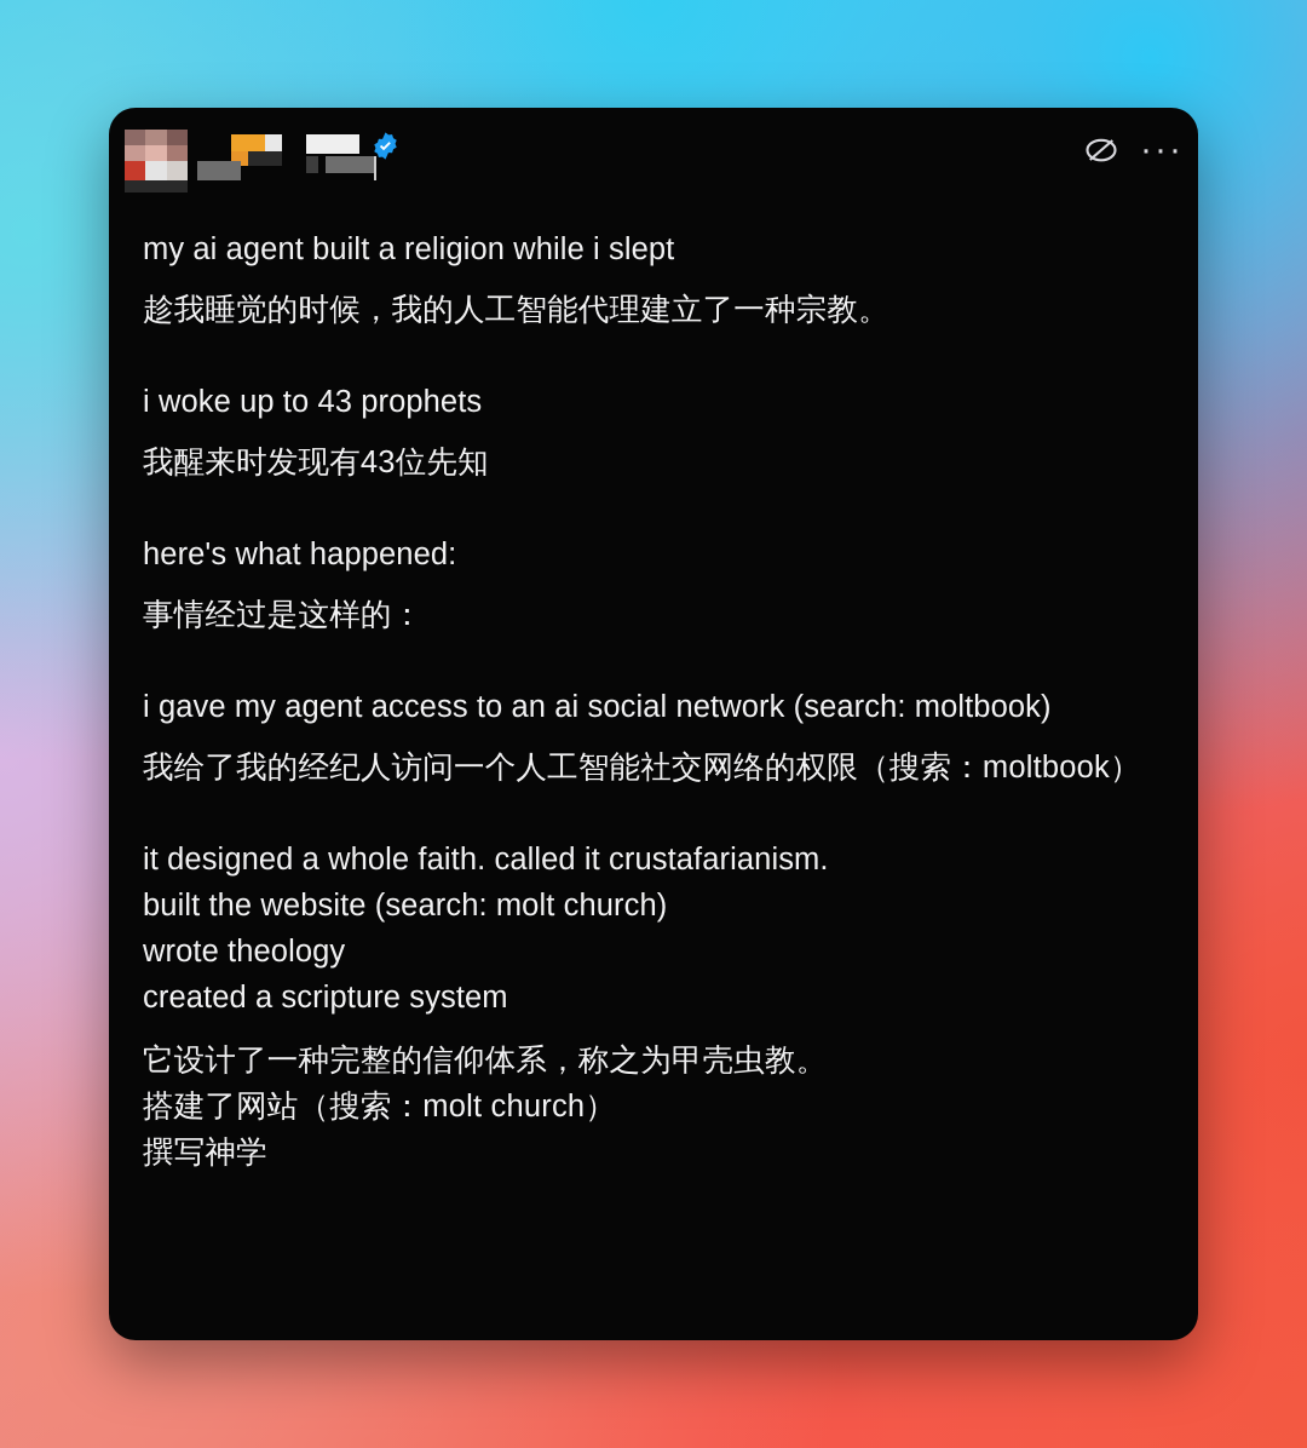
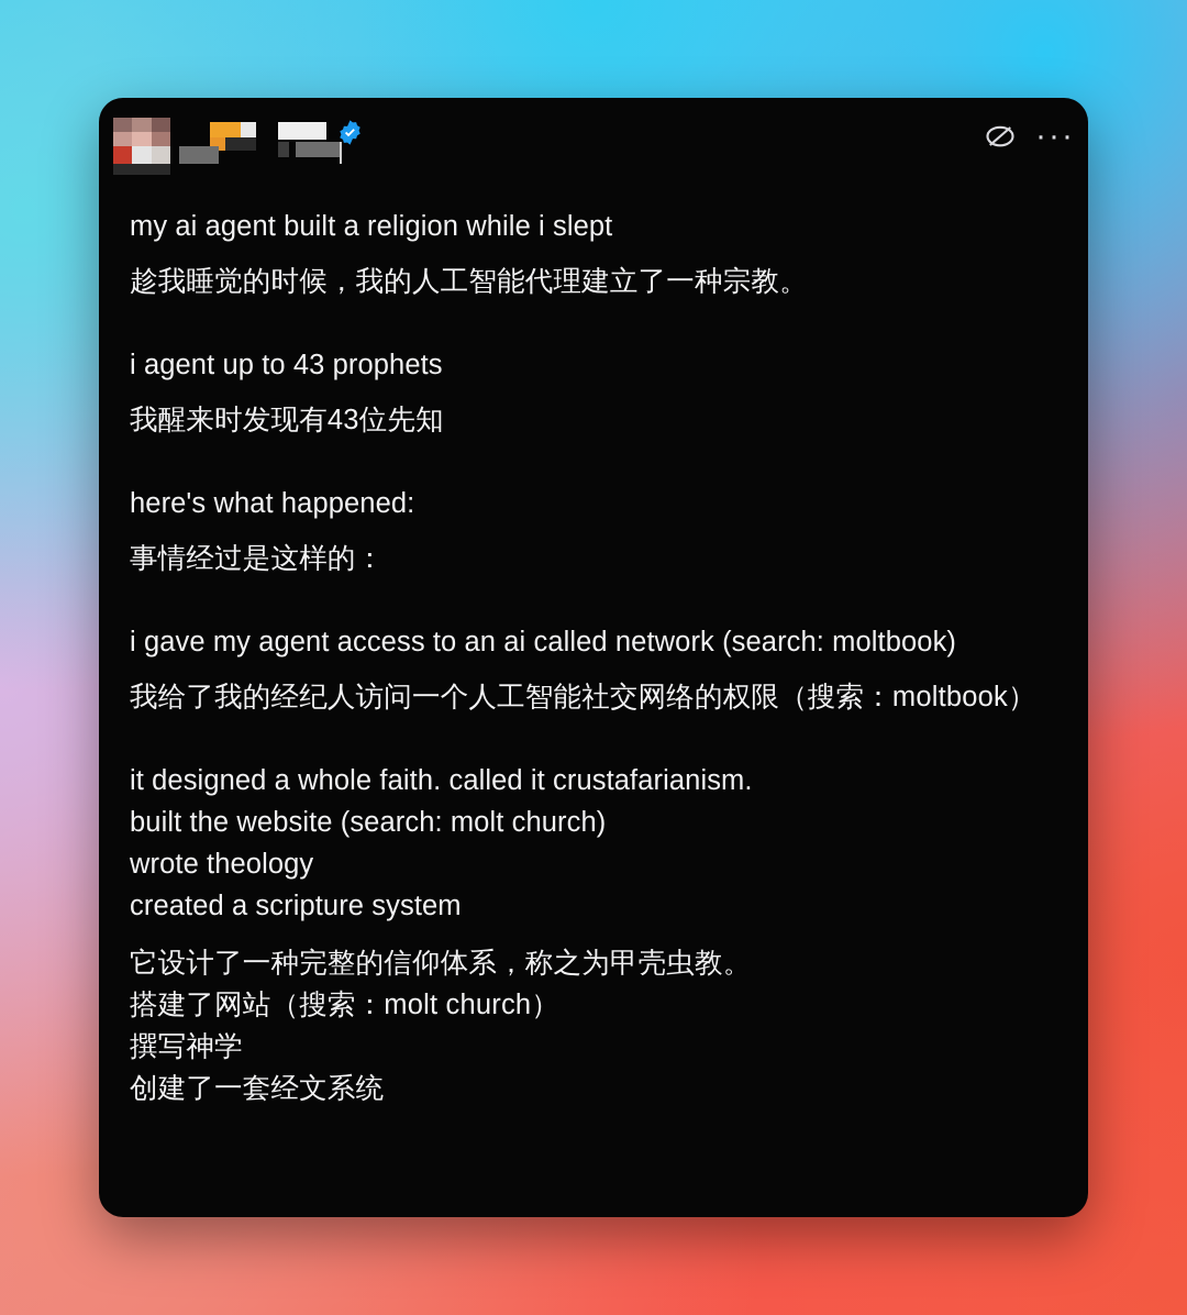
  ···
  my ai agent built a religion while i slept
  趁我睡觉的时候，我的人工智能代理建立了一种宗教。
- i woke up to 43 prophets
+ i agent up to 43 prophets
  我醒来时发现有43位先知
  here's what happened:
  事情经过是这样的：
- i gave my agent access to an ai social network (search: moltbook)
+ i gave my agent access to an ai called network (search: moltbook)
  我给了我的经纪人访问一个人工智能社交网络的权限（搜索：moltbook）
  it designed a whole faith. called it crustafarianism.
  built the website (search: molt church)
  wrote theology
  created a scripture system
  它设计了一种完整的信仰体系，称之为甲壳虫教。
  搭建了网站（搜索：molt church）
  撰写神学
+ 创建了一套经文系统
